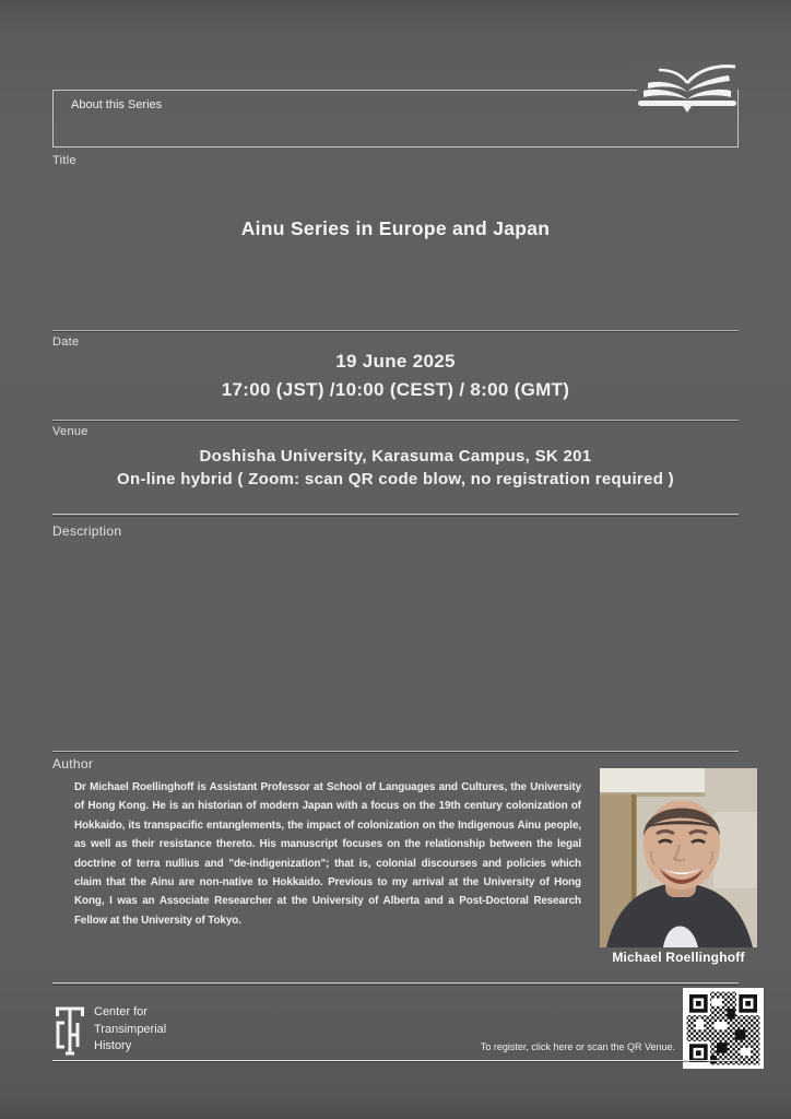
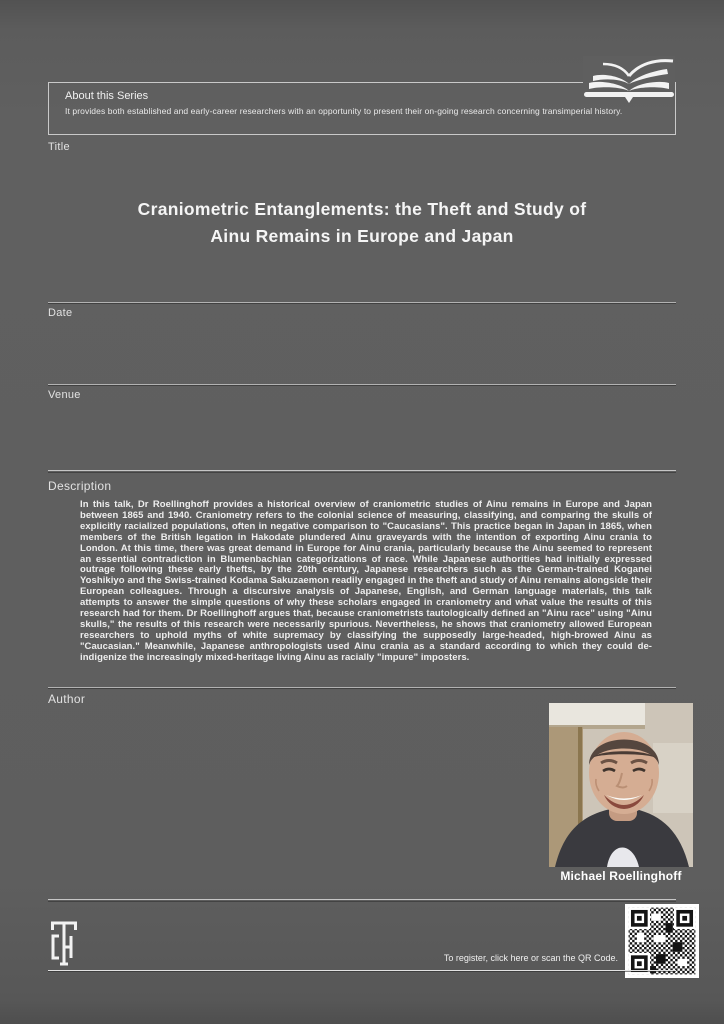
  About this Series
+ It provides both established and early-career researchers with an opportunity to present their on-going research concerning transimperial history.
  Title
+ Craniometric Entanglements: the Theft and Study of
- Ainu Series in Europe and Japan
+ Ainu Remains in Europe and Japan
  Date
- 19 June 2025
- 17:00 (JST) /10:00 (CEST) / 8:00 (GMT)
  Venue
- Doshisha University, Karasuma Campus, SK 201
- On-line hybrid ( Zoom: scan QR code blow, no registration required )
  Description
+ In this talk, Dr Roellinghoff provides a historical overview of craniometric studies of Ainu remains in Europe and Japan between 1865 and 1940. Craniometry refers to the colonial science of measuring, classifying, and comparing the skulls of explicitly racialized populations, often in negative comparison to "Caucasians". This practice began in Japan in 1865, when members of the British legation in Hakodate plundered Ainu graveyards with the intention of exporting Ainu crania to London. At this time, there was great demand in Europe for Ainu crania, particularly because the Ainu seemed to represent an essential contradiction in Blumenbachian categorizations of race. While Japanese authorities had initially expressed outrage following these early thefts, by the 20th century, Japanese researchers such as the German-trained Koganei Yoshikiyo and the Swiss-trained Kodama Sakuzaemon readily engaged in the theft and study of Ainu remains alongside their European colleagues. Through a discursive analysis of Japanese, English, and German language materials, this talk attempts to answer the simple questions of why these scholars engaged in craniometry and what value the results of this research had for them. Dr Roellinghoff argues that, because craniometrists tautologically defined an "Ainu race" using "Ainu skulls," the results of this research were necessarily spurious. Nevertheless, he shows that craniometry allowed European researchers to uphold myths of white supremacy by classifying the supposedly large-headed, high-browed Ainu as "Caucasian." Meanwhile, Japanese anthropologists used Ainu crania as a standard according to which they could de-indigenize the increasingly mixed-heritage living Ainu as racially "impure" imposters.
  Author
- Dr Michael Roellinghoff is Assistant Professor at School of Languages and Cultures, the University of Hong Kong. He is an historian of modern Japan with a focus on the 19th century colonization of Hokkaido, its transpacific entanglements, the impact of colonization on the Indigenous Ainu people, as well as their resistance thereto. His manuscript focuses on the relationship between the legal doctrine of terra nullius and "de-indigenization"; that is, colonial discourses and policies which claim that the Ainu are non-native to Hokkaido. Previous to my arrival at the University of Hong Kong, I was an Associate Researcher at the University of Alberta and a Post-Doctoral Research Fellow at the University of Tokyo.
  Michael Roellinghoff
- Center for
- Transimperial
- History
- To register, click here or scan the QR Venue.
+ To register, click here or scan the QR Code.
